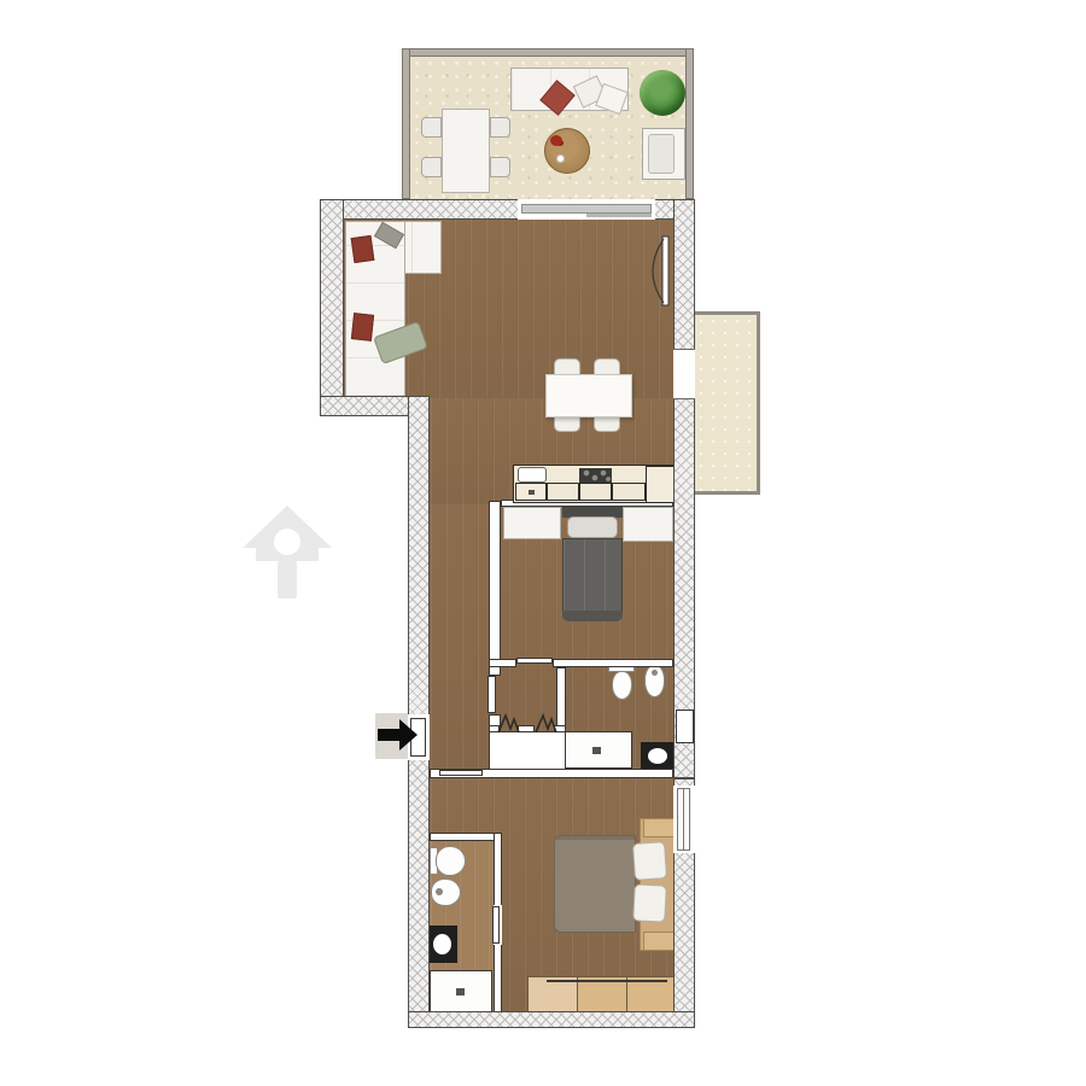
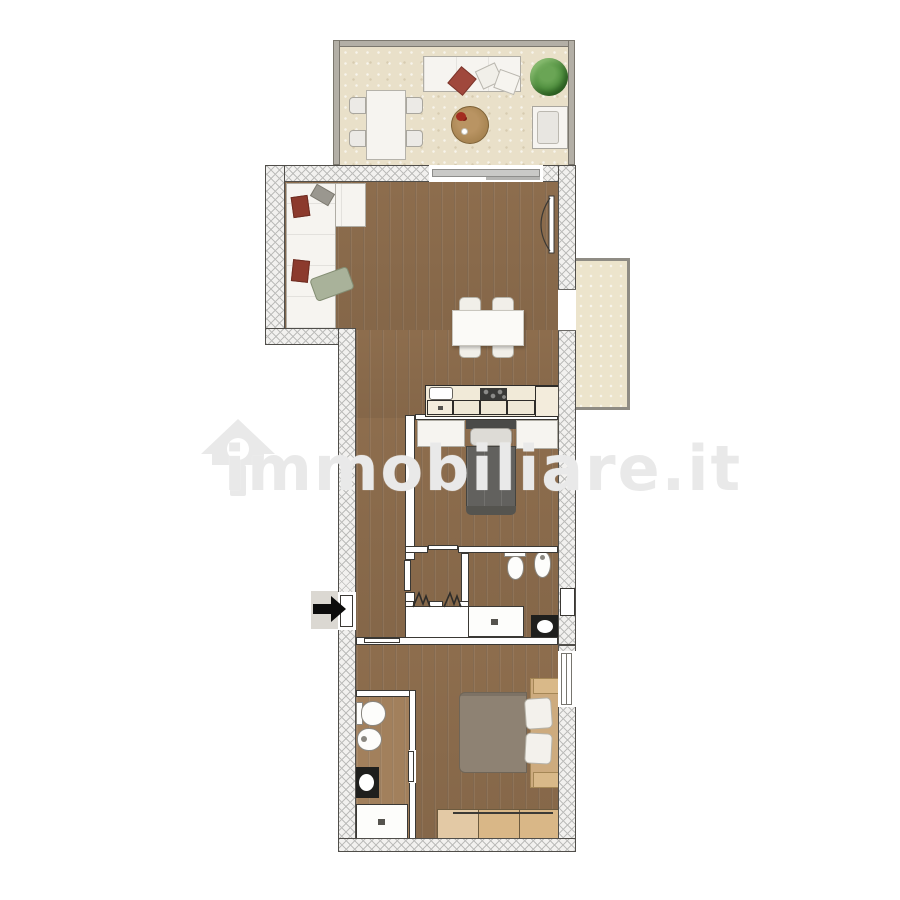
+ immobiliare.it
